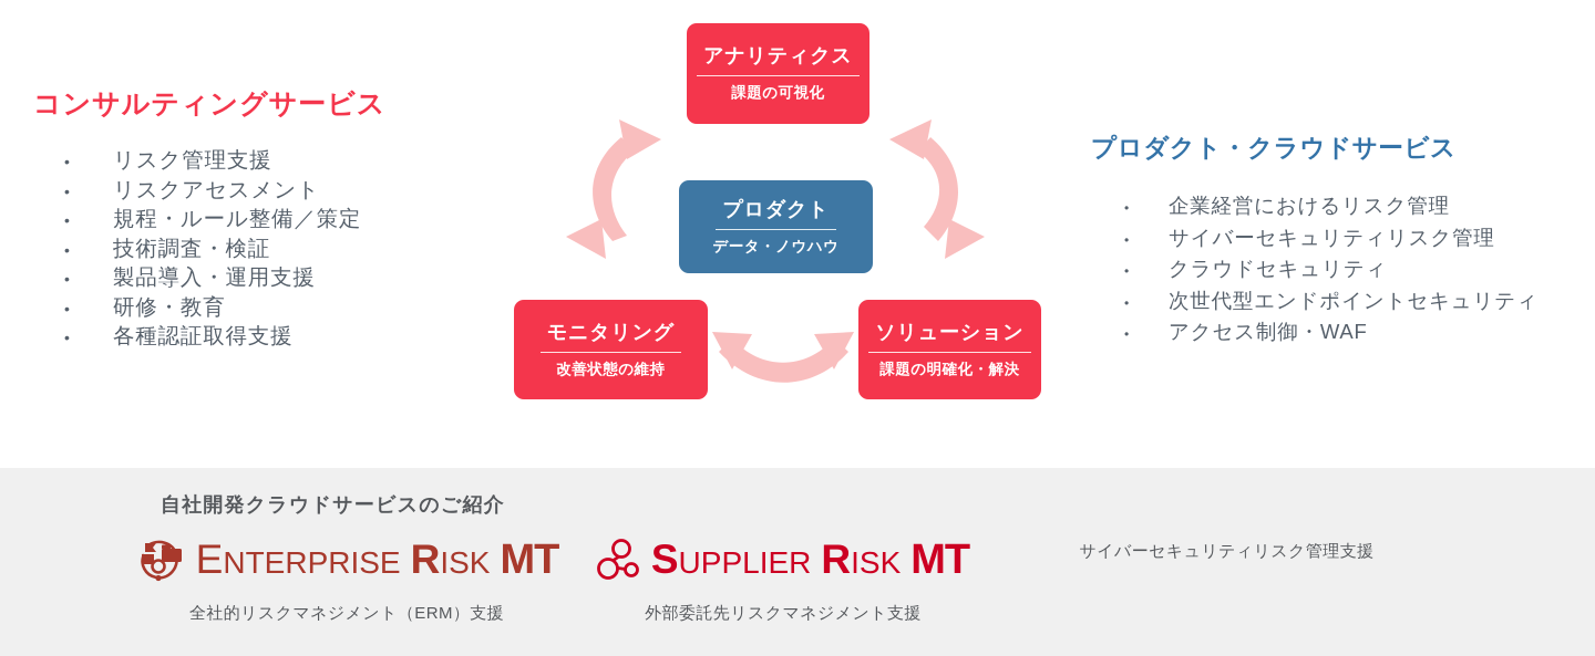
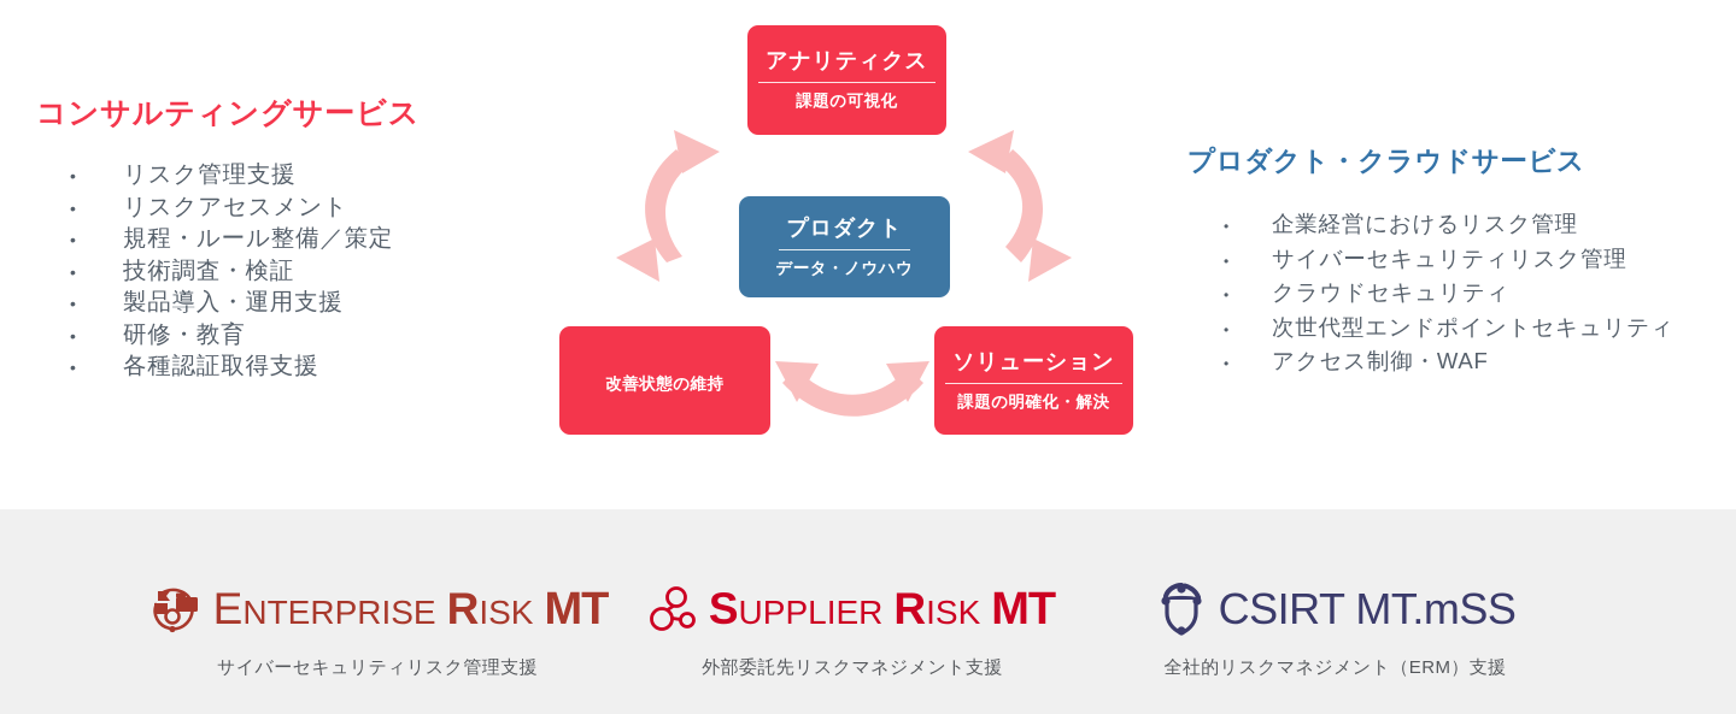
  コンサルティングサービス
  •
  リスク管理支援
  •
  リスクアセスメント
  •
  規程・ルール整備／策定
  •
  技術調査・検証
  •
  製品導入・運用支援
  •
  研修・教育
  •
  各種認証取得支援
  アナリティクス
  課題の可視化
  プロダクト
  データ・ノウハウ
- モニタリング
  改善状態の維持
  ソリューション
  課題の明確化・解決
  プロダクト・クラウドサービス
  •
  企業経営におけるリスク管理
  •
  サイバーセキュリティリスク管理
  •
  クラウドセキュリティ
  •
  次世代型エンドポイントセキュリティ
  •
  アクセス制御・WAF
- 自社開発クラウドサービスのご紹介
  E
  NTERPRISE
  R
  ISK
  MT
- 全社的リスクマネジメント（ERM）支援
+ サイバーセキュリティリスク管理支援
  S
  UPPLIER
  R
  ISK
  MT
  外部委託先リスクマネジメント支援
+ CSIRT MT.mSS
- サイバーセキュリティリスク管理支援
+ 全社的リスクマネジメント（ERM）支援
